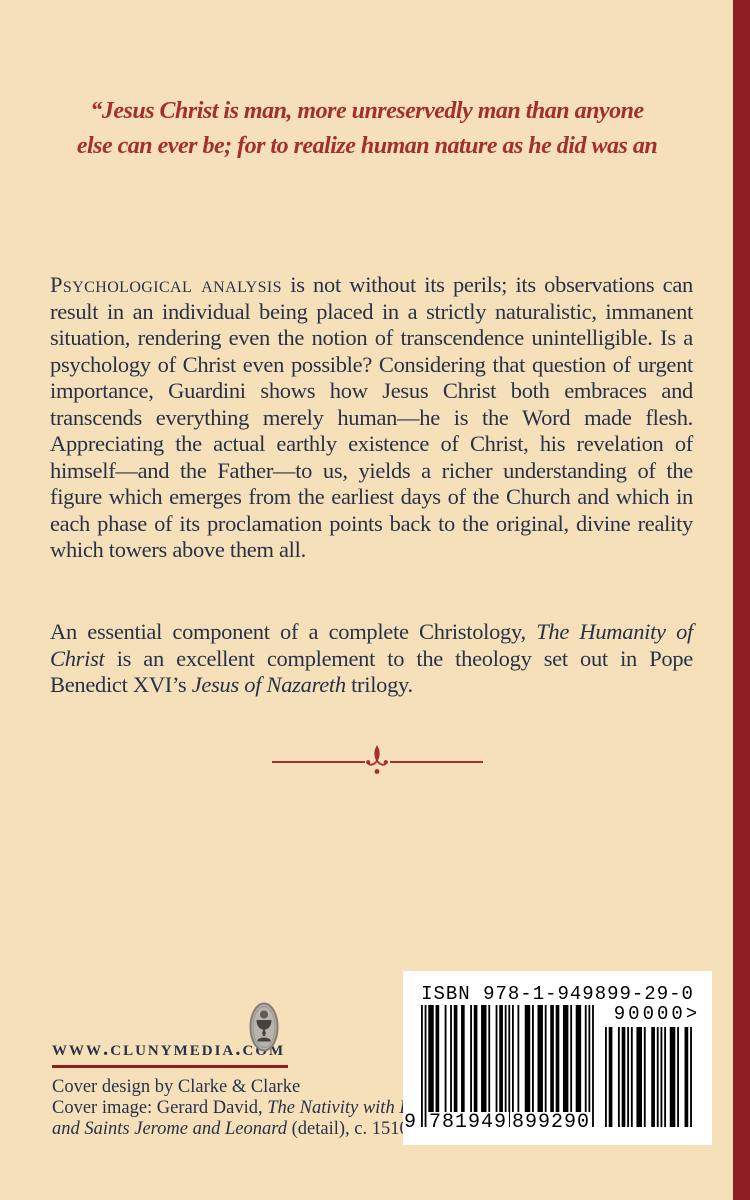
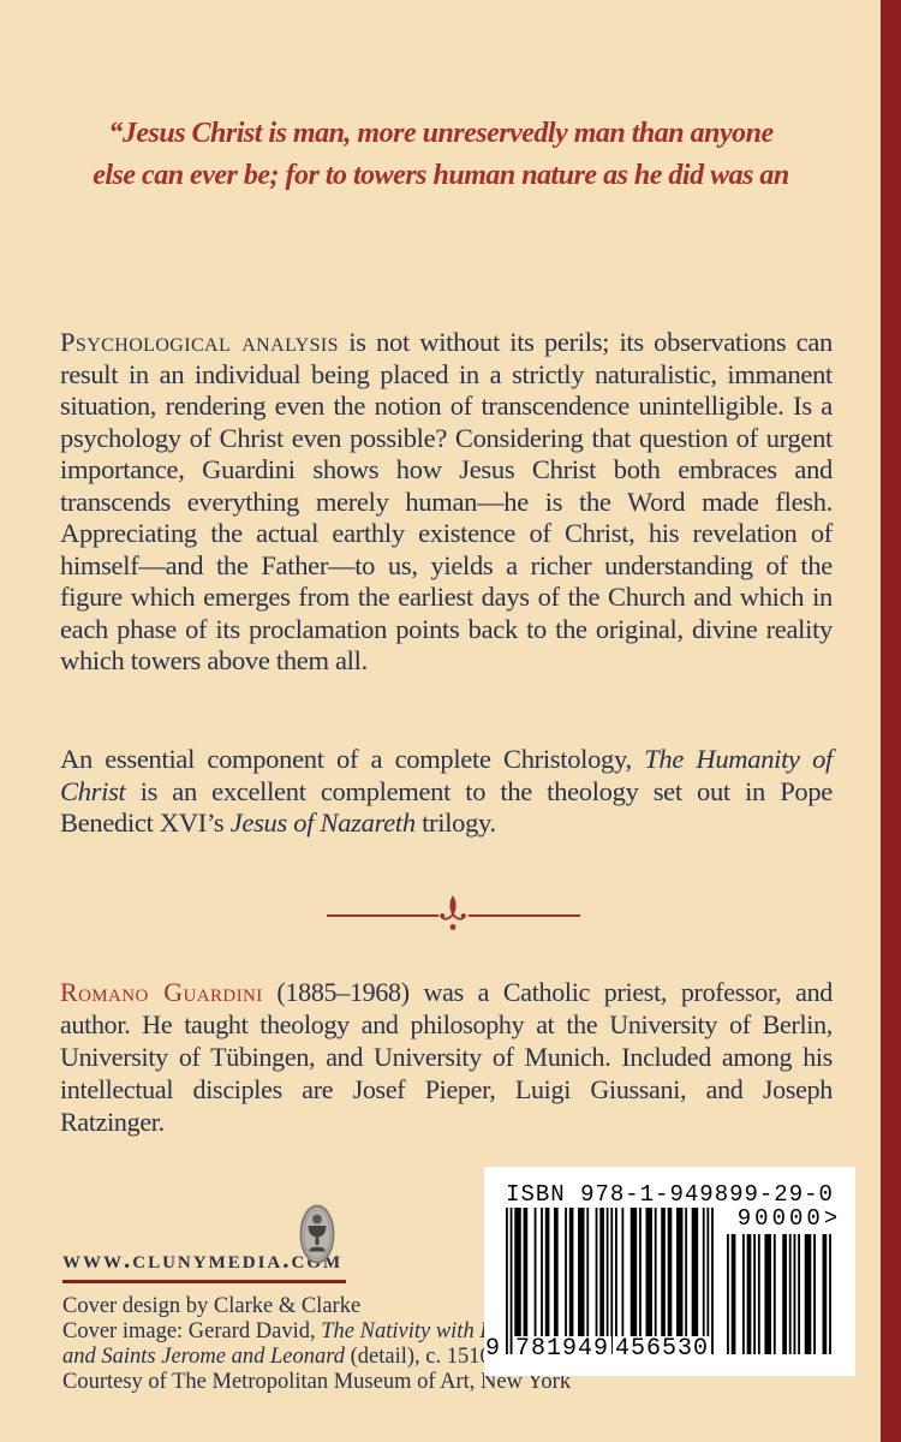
  “Jesus Christ is man, more unreservedly man than anyone
- else can ever be; for to realize human nature as he did was an
+ else can ever be; for to towers human nature as he did was an
  Psychological analysis is not without its perils; its observations can result in an individual being placed in a strictly naturalistic, immanent situation, rendering even the notion of transcendence unintelligible. Is a psychology of Christ even possible? Considering that question of urgent importance, Guardini shows how Jesus Christ both embraces and transcends everything merely human—he is the Word made flesh. Appreciating the actual earthly existence of Christ, his revelation of himself—and the Father—to us, yields a richer understanding of the figure which emerges from the earliest days of the Church and which in each phase of its proclamation points back to the original, divine reality which towers above them all.
  An essential component of a complete Christology, The Humanity of Christ is an excellent complement to the theology set out in Pope Benedict XVI’s Jesus of Nazareth trilogy.
+ Romano Guardini (1885–1968) was a Catholic priest, professor, and author. He taught theology and philosophy at the University of Berlin, University of Tübingen, and University of Munich. Included among his intellectual disciples are Josef Pieper, Luigi Giussani, and Joseph Ratzinger.
  www.clunymedia.cm
  Cover design by Clarke & Clarke
  Cover image: Gerard David, The Nativity with
  and Saints Jerome and Leonard (detail), c. 151
+ Courtesy of The Metropolitan Museum of Art, New York
  ISBN 978-1-949899-29-0
  90000>
  9
  781949
- 899290
+ 456530
